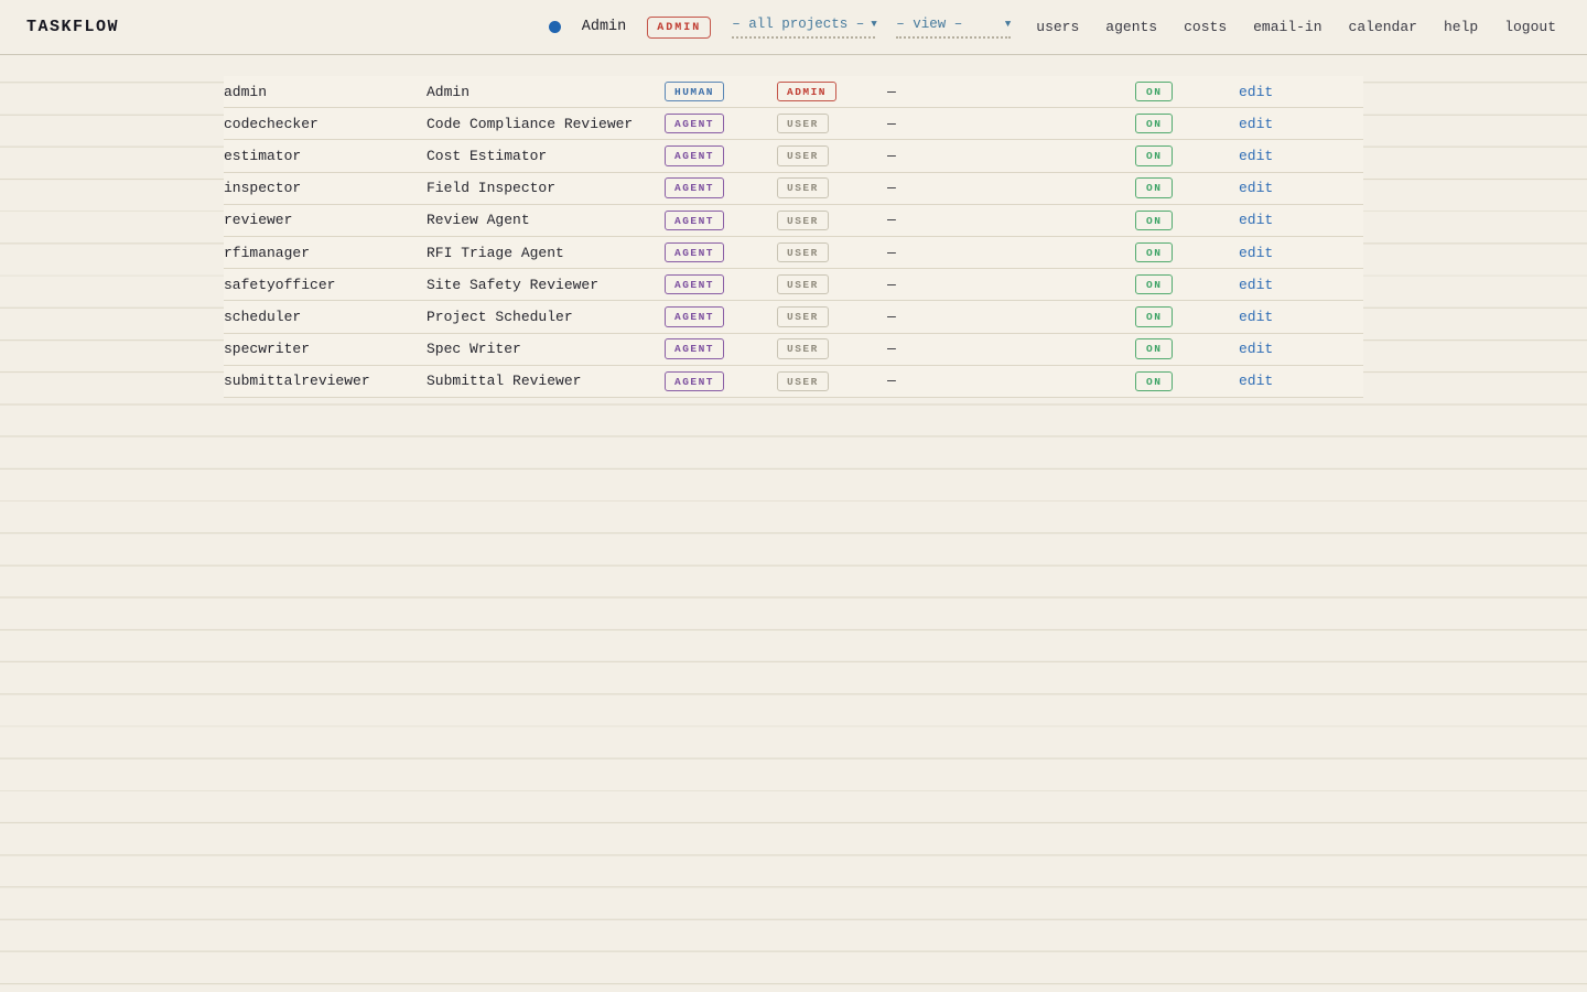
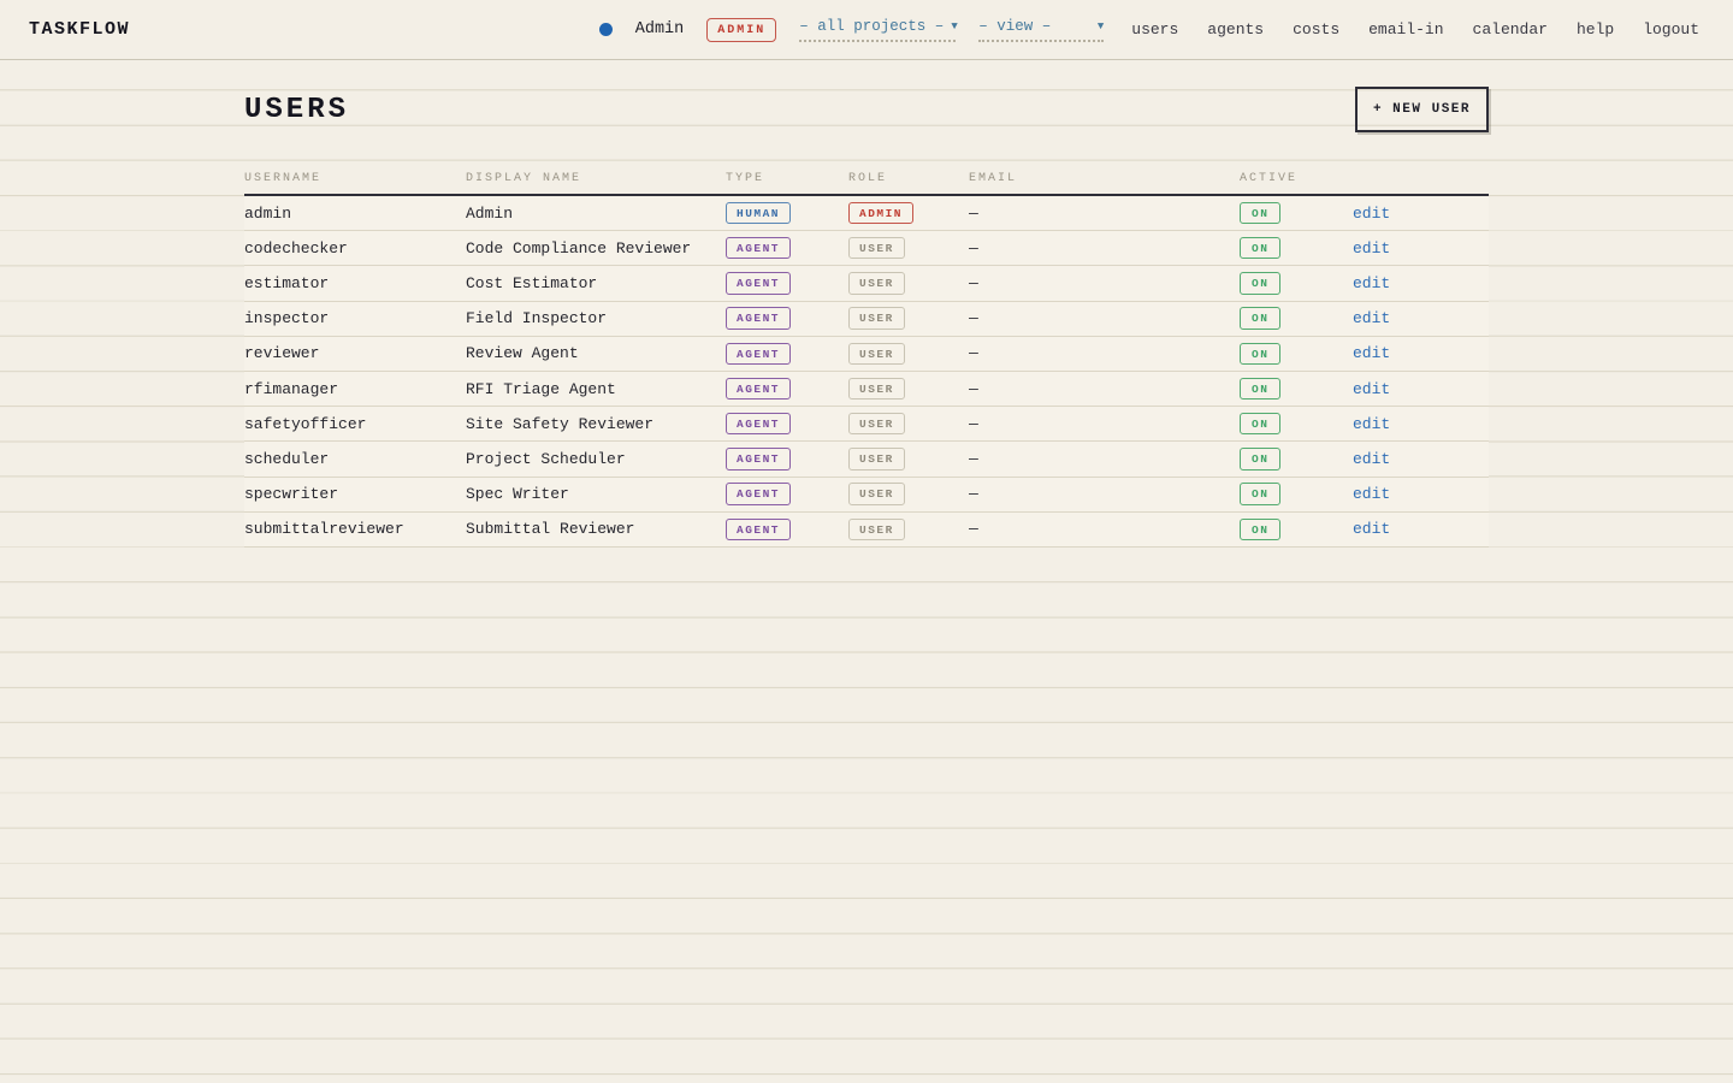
  TASKFLOW
  Admin
  ADMIN
  – all projects –
  ▼
  – view –
  ▼
  users
  agents
  costs
  email-in
  calendar
  help
  logout
+ USERS
+ + NEW USER
+ USERNAME
+ DISPLAY NAME
+ TYPE
+ ROLE
+ EMAIL
+ ACTIVE
  admin
  Admin
  HUMAN
  ADMIN
  —
  ON
  edit
  codechecker
  Code Compliance Reviewer
  AGENT
  USER
  —
  ON
  edit
  estimator
  Cost Estimator
  AGENT
  USER
  —
  ON
  edit
  inspector
  Field Inspector
  AGENT
  USER
  —
  ON
  edit
  reviewer
  Review Agent
  AGENT
  USER
  —
  ON
  edit
  rfimanager
  RFI Triage Agent
  AGENT
  USER
  —
  ON
  edit
  safetyofficer
  Site Safety Reviewer
  AGENT
  USER
  —
  ON
  edit
  scheduler
  Project Scheduler
  AGENT
  USER
  —
  ON
  edit
  specwriter
  Spec Writer
  AGENT
  USER
  —
  ON
  edit
  submittalreviewer
  Submittal Reviewer
  AGENT
  USER
  —
  ON
  edit
